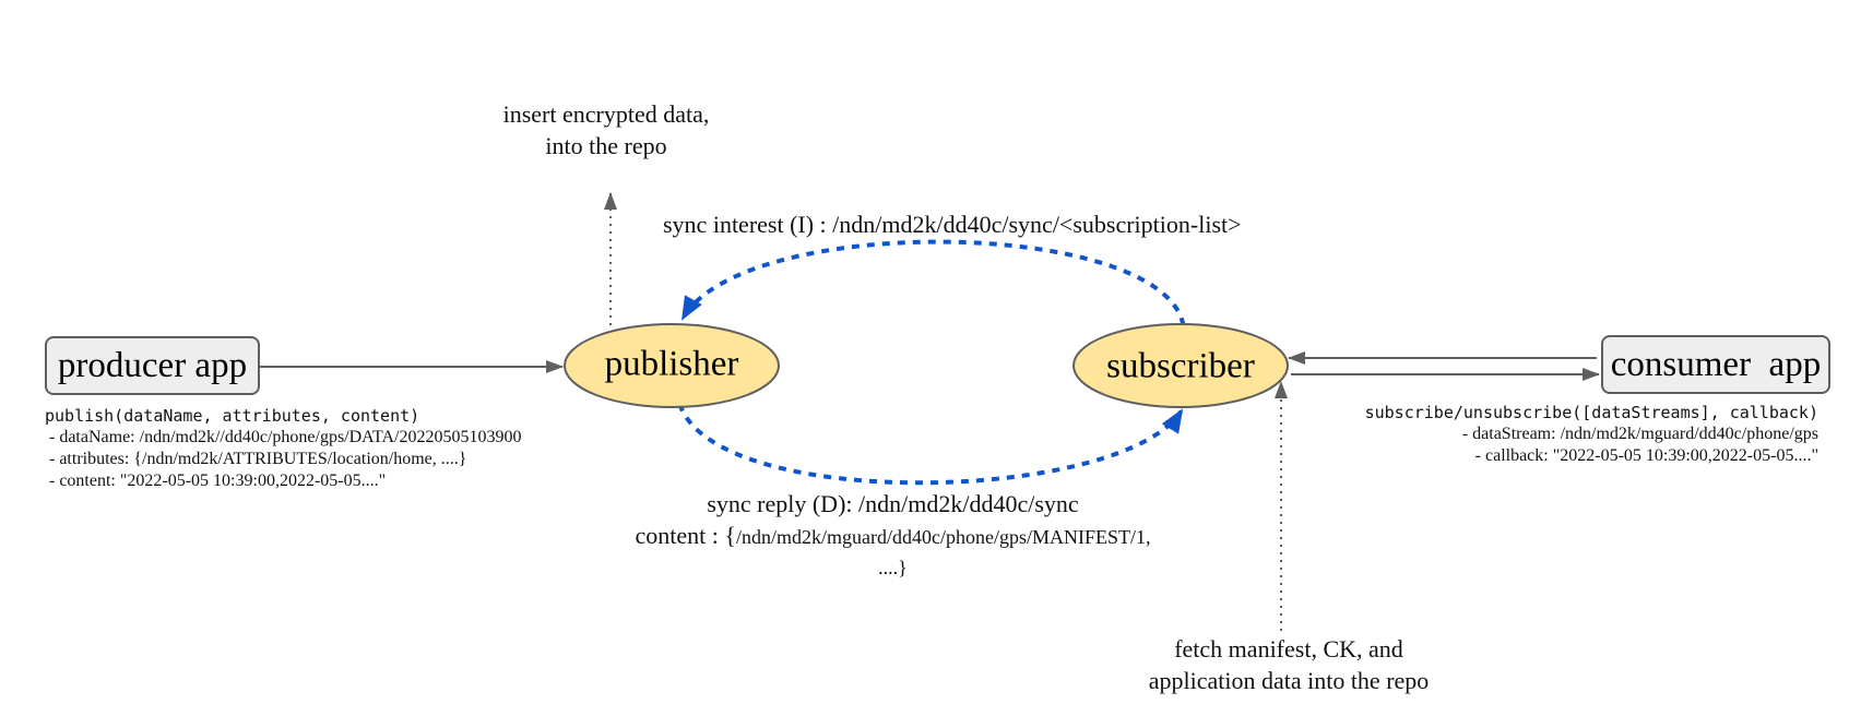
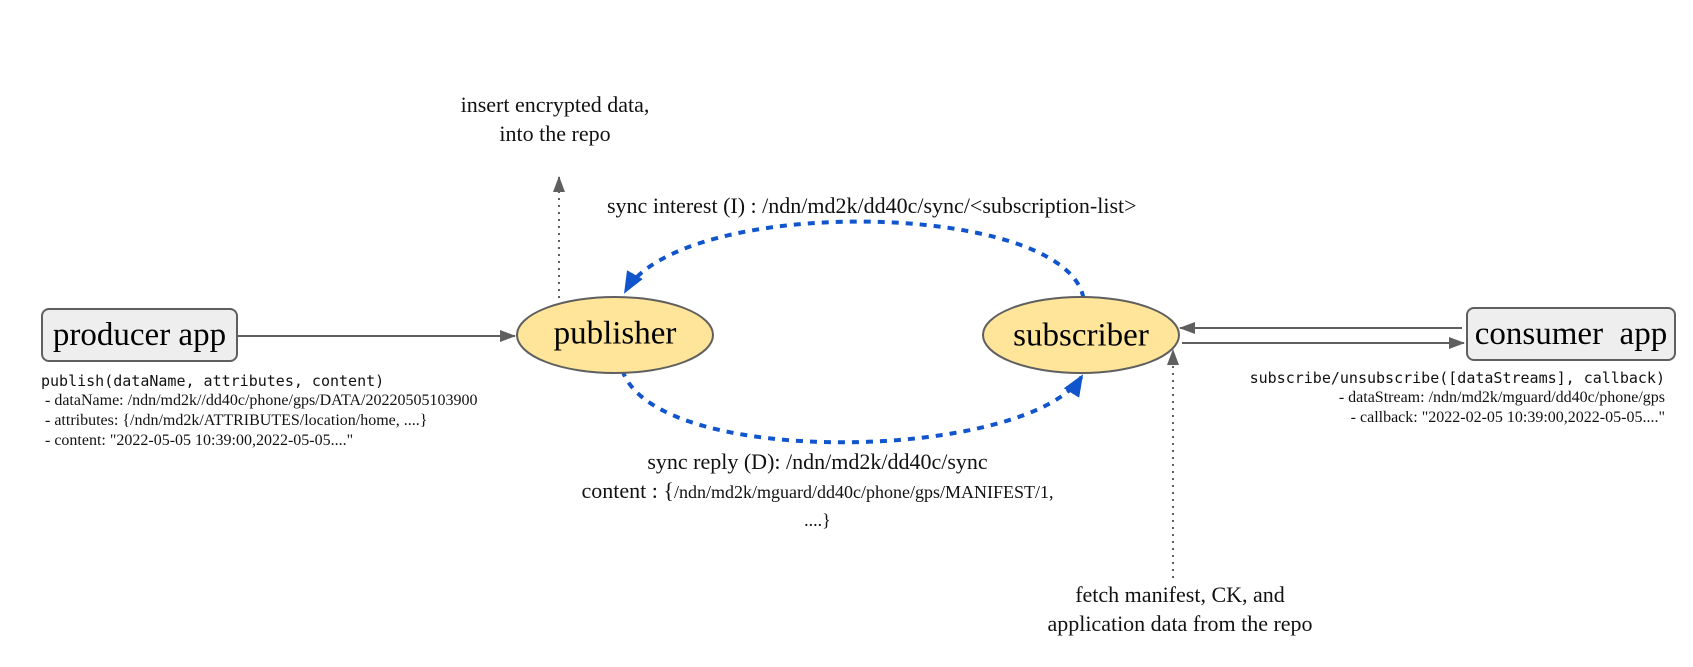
  producer app
  consumer app
  publisher
  subscriber
  insert encrypted data,
  into the repo
  sync interest (I) : /ndn/md2k/dd40c/sync/<subscription-list>
  sync reply (D): /ndn/md2k/dd40c/sync
  content : {/ndn/md2k/mguard/dd40c/phone/gps/MANIFEST/1,
  ....}
  fetch manifest, CK, and
- application data into the repo
+ application data from the repo
  publish(dataName, attributes, content)
  - dataName: /ndn/md2k//dd40c/phone/gps/DATA/20220505103900
  - attributes: {/ndn/md2k/ATTRIBUTES/location/home, ....}
  - content: "2022-05-05 10:39:00,2022-05-05...."
  subscribe/unsubscribe([dataStreams], callback)
  - dataStream: /ndn/md2k/mguard/dd40c/phone/gps
- - callback: "2022-05-05 10:39:00,2022-05-05...."
+ - callback: "2022-02-05 10:39:00,2022-05-05...."
